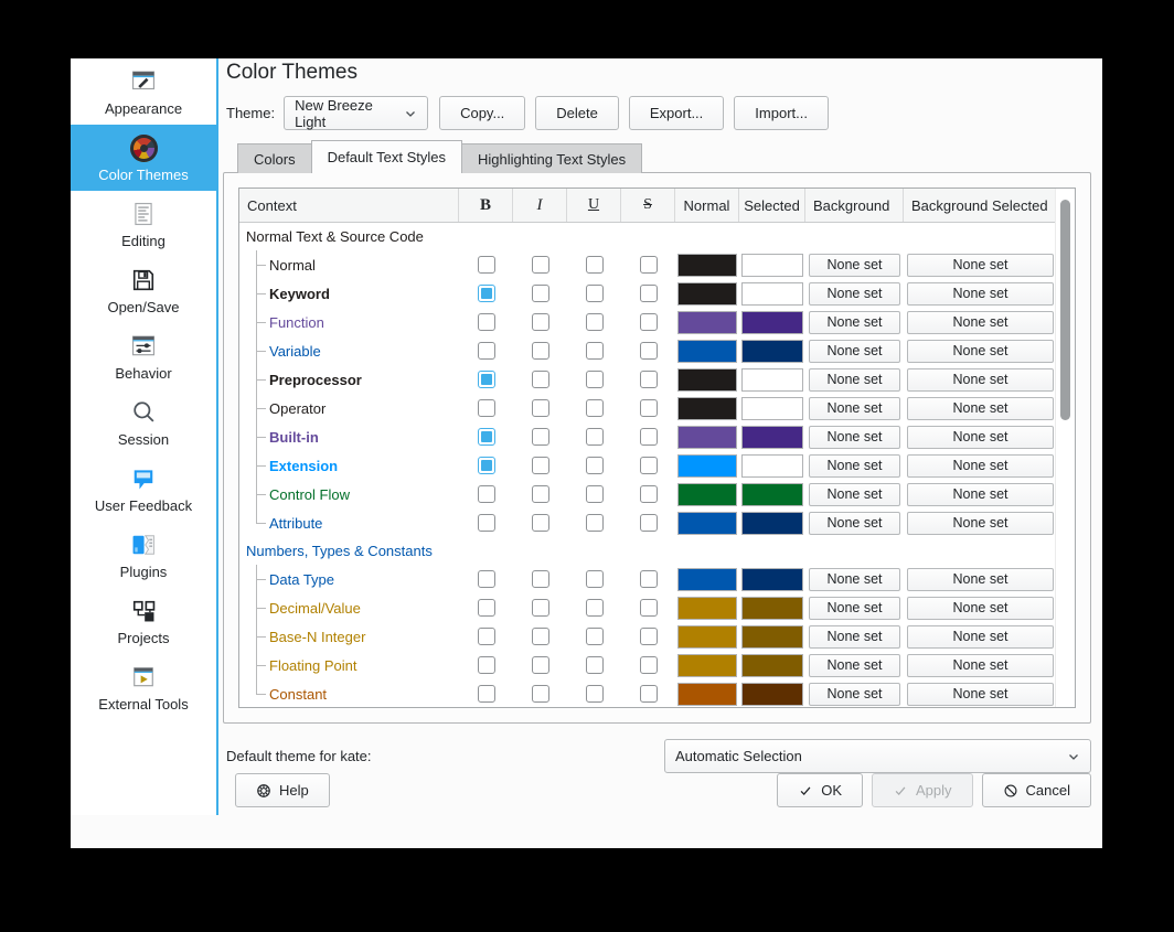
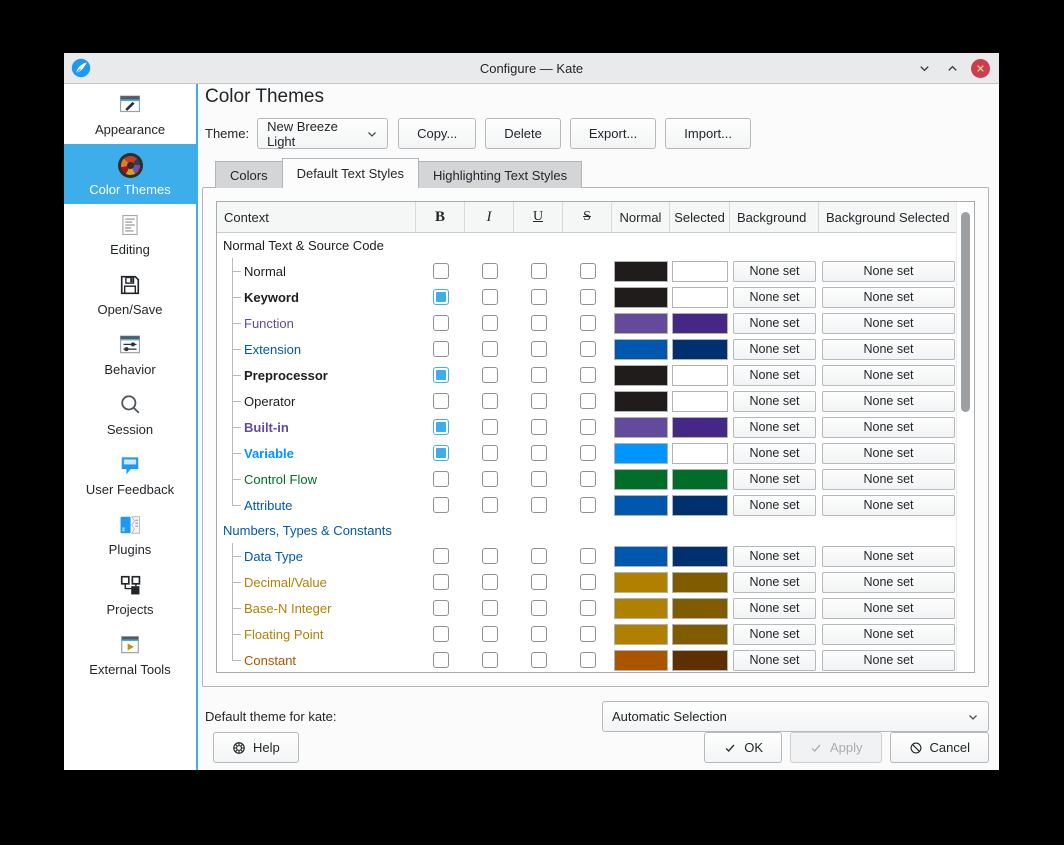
+ Configure — Kate
  Appearance
  Color Themes
  Editing
  Open/Save
  Behavior
  Session
  User Feedback
  Plugins
  Projects
  External Tools
  Color Themes
  Theme:
  New Breeze Light
  Copy...
  Delete
  Export...
  Import...
  Colors
  Default Text Styles
  Highlighting Text Styles
  Context
  B
  I
  U
  S
  Normal
  Selected
  Background
  Background Selected
  Normal Text & Source Code
  Normal
  None set
  None set
  Keyword
  None set
  None set
  Function
  None set
  None set
- Variable
+ Extension
  None set
  None set
  Preprocessor
  None set
  None set
  Operator
  None set
  None set
  Built-in
  None set
  None set
- Extension
+ Variable
  None set
  None set
  Control Flow
  None set
  None set
  Attribute
  None set
  None set
  Numbers, Types & Constants
  Data Type
  None set
  None set
  Decimal/Value
  None set
  None set
  Base-N Integer
  None set
  None set
  Floating Point
  None set
  None set
  Constant
  None set
  None set
  Default theme for kate:
  Automatic Selection
  Help
  OK
  Apply
  Cancel
